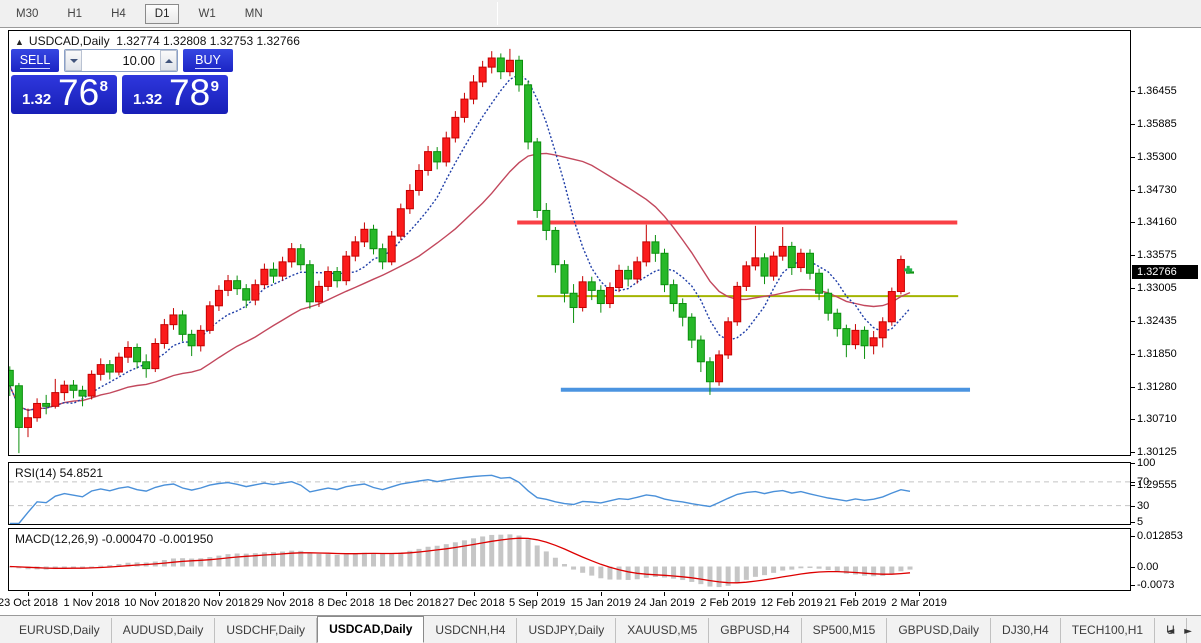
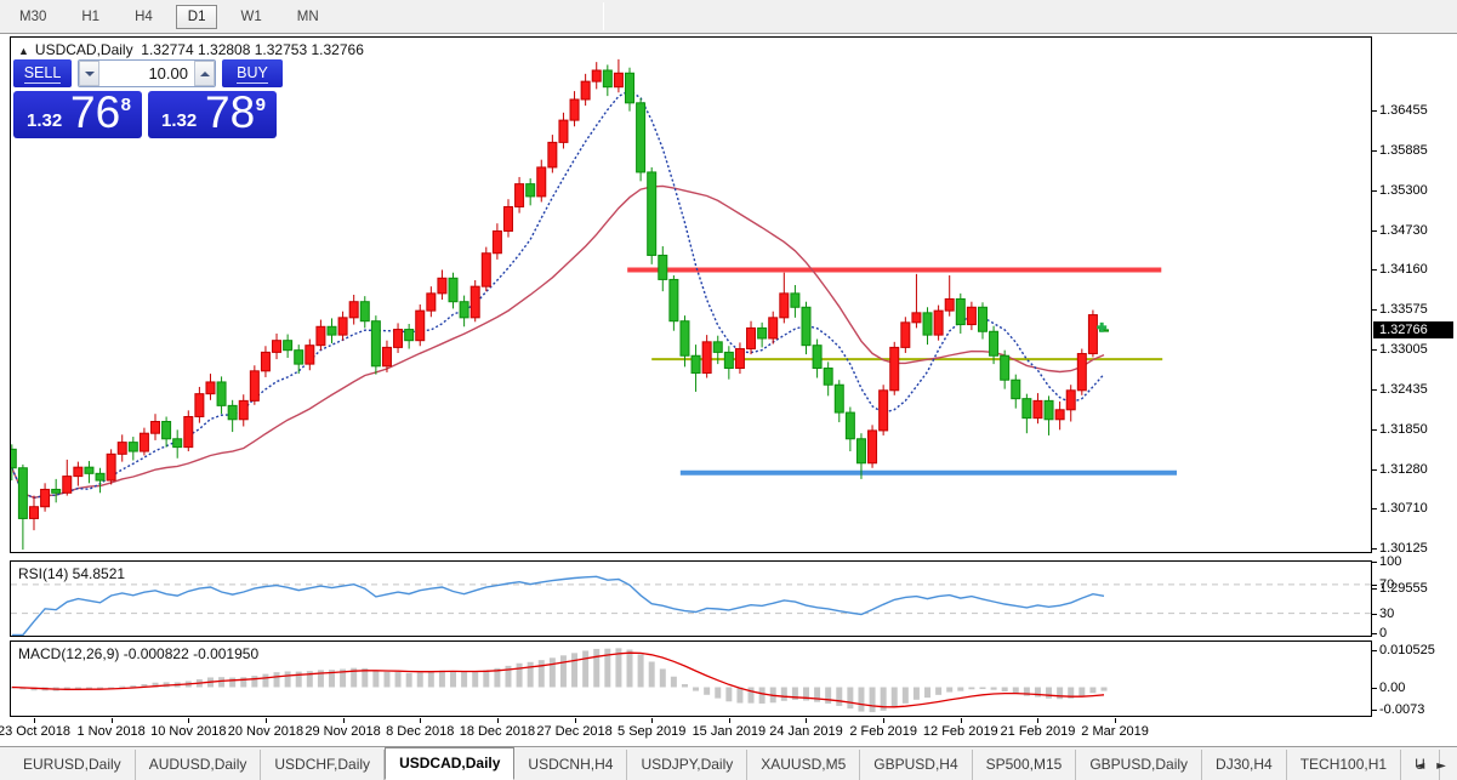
  M30
  H1
  H4
  D1
  W1
  MN
  ▲ USDCAD,Daily 1.32774 1.32808 1.32753 1.32766
  SELL
  10.00
  BUY
  1.32
  76
  8
  1.32
  78
  9
  RSI(14) 54.8521
- MACD(12,26,9) -0.000470 -0.001950
+ MACD(12,26,9) -0.000822 -0.001950
  1.32766
  1.36455
  1.35885
  1.35300
  1.34730
  1.34160
  1.33575
  1.33005
  1.32435
  1.31850
  1.31280
  1.30710
  1.30125
  1.29555
  100
  70
  30
- 5
+ 0
- 0.012853
+ 0.010525
  0.00
  -0.0073
  23 Oct 2018
  1 Nov 2018
  10 Nov 2018
  20 Nov 2018
  29 Nov 2018
  8 Dec 2018
  18 Dec 2018
  27 Dec 2018
  5 Sep 2019
  15 Jan 2019
  24 Jan 2019
  2 Feb 2019
  12 Feb 2019
  21 Feb 2019
  2 Mar 2019
  EURUSD,Daily
  AUDUSD,Daily
  USDCHF,Daily
  USDCAD,Daily
  USDCNH,H4
  USDJPY,Daily
  XAUUSD,M5
  GBPUSD,H4
  SP500,M15
  GBPUSD,Daily
  DJ30,H4
  TECH100,H1
  U
  ◄ ►
